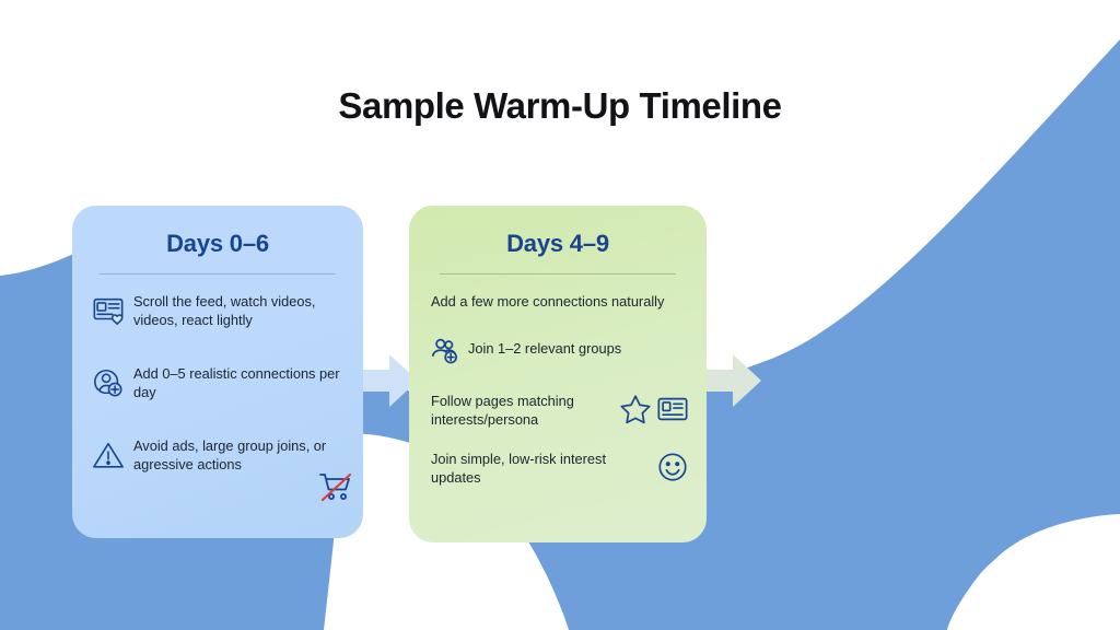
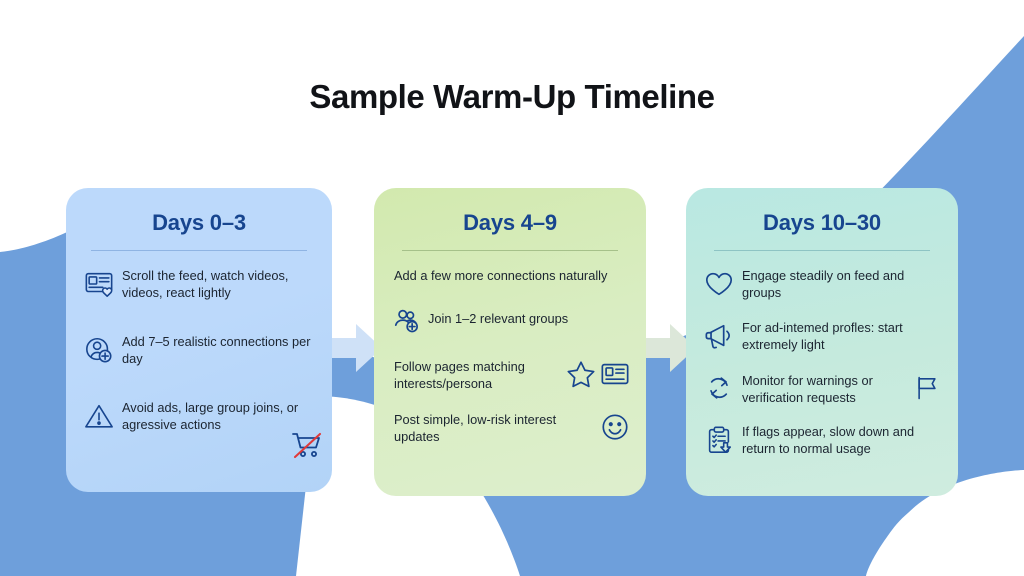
  Sample Warm-Up Timeline
- Days 0–6
+ Days 0–3
  Scroll the feed, watch videos, videos, react lightly
- Add 0–5 realistic connections per day
+ Add 7–5 realistic connections per day
  Avoid ads, large group joins, or agressive actions
  Days 4–9
  Add a few more connections naturally
  Join 1–2 relevant groups
  Follow pages matching interests/persona
- Join simple, low-risk interest updates
+ Post simple, low-risk interest updates
+ Days 10–30
+ Engage steadily on feed and groups
+ For ad-intemed profles: start extremely light
+ Monitor for warnings or verification requests
+ If flags appear, slow down and return to normal usage
